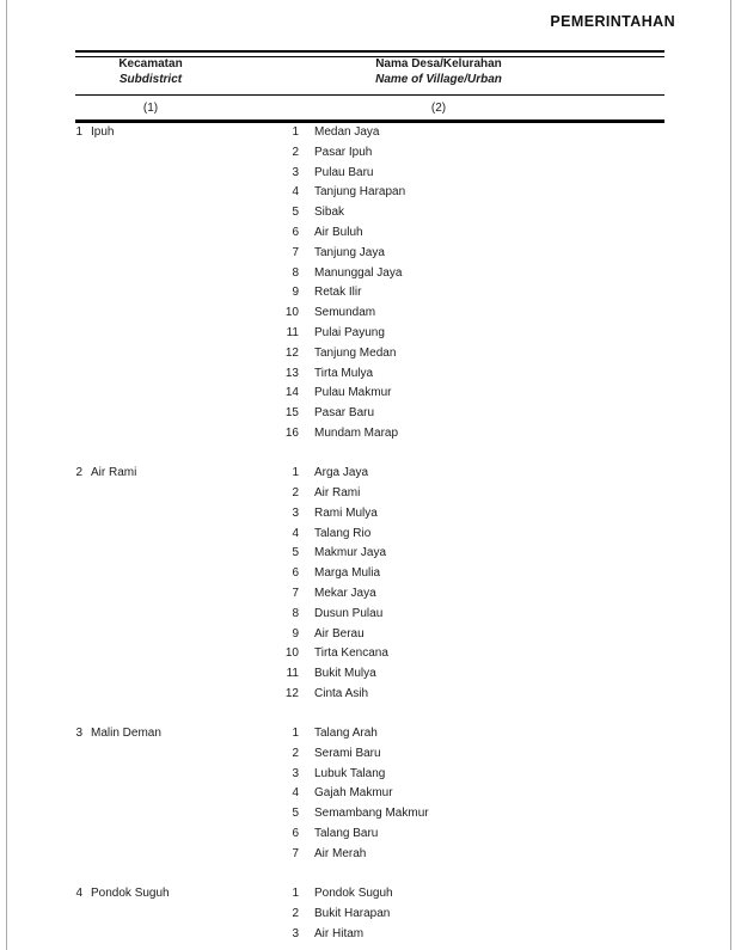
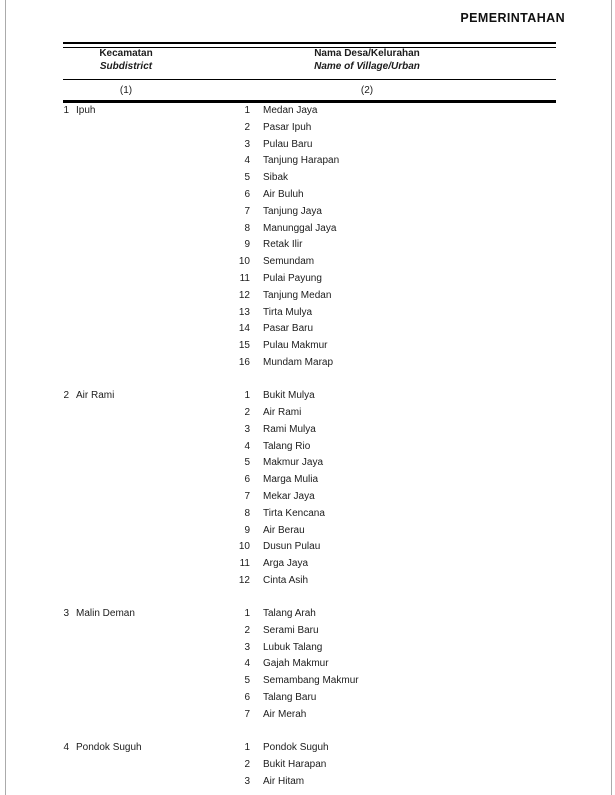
  PEMERINTAHAN
  Kecamatan
  Subdistrict
  Nama Desa/Kelurahan
  Name of Village/Urban
  (1)
  (2)
  1
  Ipuh
  1
  Medan Jaya
  2
  Pasar Ipuh
  3
  Pulau Baru
  4
  Tanjung Harapan
  5
  Sibak
  6
  Air Buluh
  7
  Tanjung Jaya
  8
  Manunggal Jaya
  9
  Retak Ilir
  10
  Semundam
  11
  Pulai Payung
  12
  Tanjung Medan
  13
  Tirta Mulya
  14
- Pulau Makmur
+ Pasar Baru
  15
- Pasar Baru
+ Pulau Makmur
  16
  Mundam Marap
  2
  Air Rami
  1
- Arga Jaya
+ Bukit Mulya
  2
  Air Rami
  3
  Rami Mulya
  4
  Talang Rio
  5
  Makmur Jaya
  6
  Marga Mulia
  7
  Mekar Jaya
  8
- Dusun Pulau
+ Tirta Kencana
  9
  Air Berau
  10
- Tirta Kencana
+ Dusun Pulau
  11
- Bukit Mulya
+ Arga Jaya
  12
  Cinta Asih
  3
  Malin Deman
  1
  Talang Arah
  2
  Serami Baru
  3
  Lubuk Talang
  4
  Gajah Makmur
  5
  Semambang Makmur
  6
  Talang Baru
  7
  Air Merah
  4
  Pondok Suguh
  1
  Pondok Suguh
  2
  Bukit Harapan
  3
  Air Hitam
